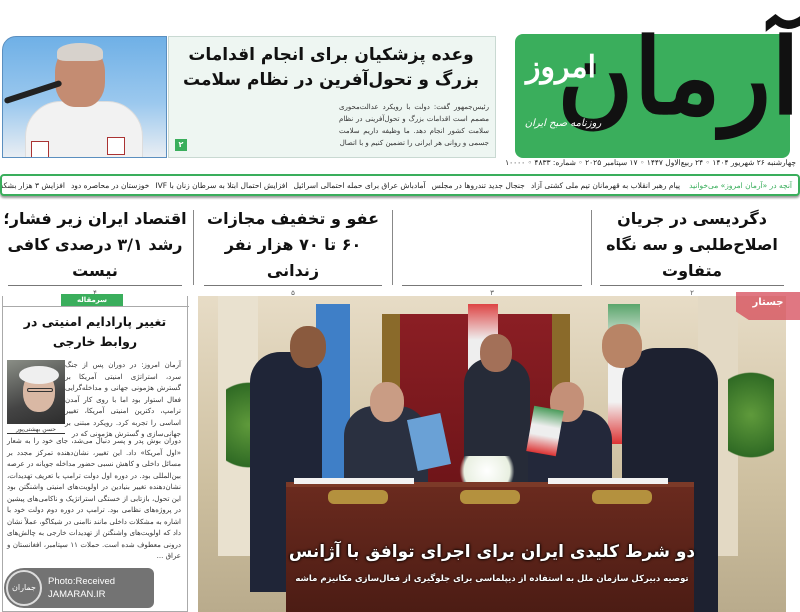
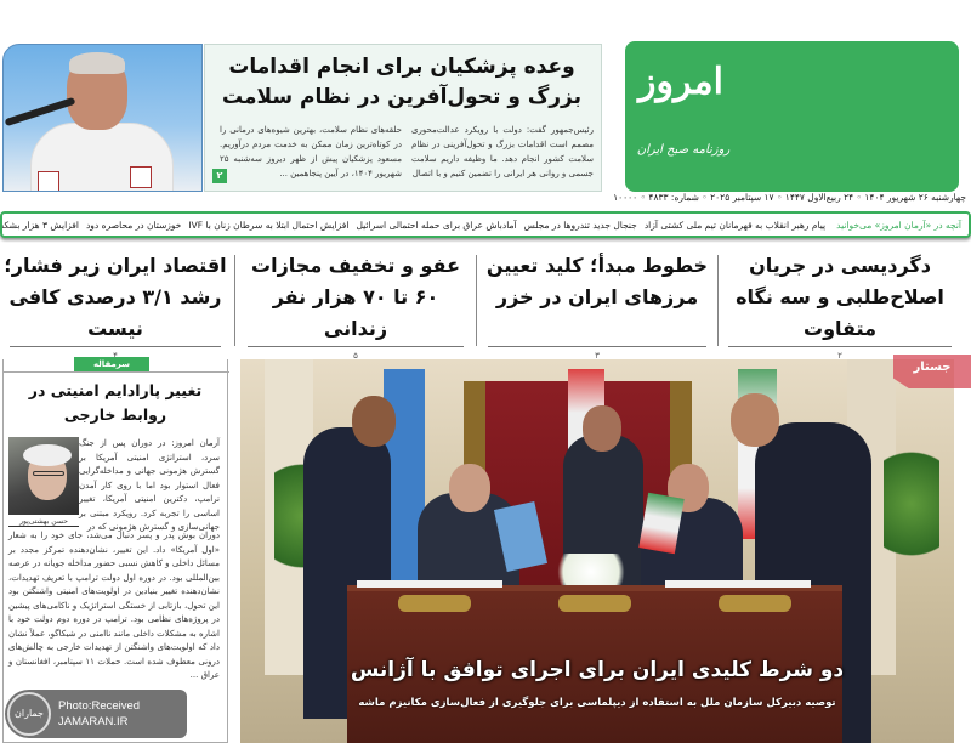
- آرمان
  امروز
  روزنامه صبح ایران
  چهارشنبه ۲۶ شهریور ۱۴۰۴ ◦ ۲۴ ربیع‌الاول ۱۴۴۷ ◦ ۱۷ سپتامبر ۲۰۲۵ ◦ شماره: ۴۸۳۳ ◦ ۱۰۰۰۰
  وعده پزشکیان برای انجام اقدامات بزرگ و تحول‌آفرین در نظام سلامت
  رئیس‌جمهور گفت: دولت با رویکرد عدالت‌محوری مصمم است اقدامات بزرگ و تحول‌آفرینی در نظام سلامت کشور انجام دهد. ما وظیفه داریم سلامت جسمی و روانی هر ایرانی را تضمین کنیم و با اتصال
+ حلقه‌های نظام سلامت، بهترین شیوه‌های درمانی را در کوتاه‌ترین زمان ممکن به خدمت مردم درآوریم. مسعود پزشکیان پیش از ظهر دیروز سه‌شنبه ۲۵ شهریور ۱۴۰۴، در آیین پنجاهمین ...
  ۲
  آنچه در «آرمان امروز» می‌خوانید
  پیام رهبر انقلاب به قهرمانان تیم ملی کشتی آزاد
  جنجال جدید تندروها در مجلس
  آمادباش عراق برای حمله احتمالی اسرائیل
  افزایش احتمال ابتلا به سرطان زنان با IVF
  خوزستان در محاصره دود
  دگردیسی در جریان اصلاح‌طلبی و سه نگاه متفاوت
  ۲
+ خطوط مبدأ؛ کلید تعیین مرزهای ایران در خزر
  ۳
  عفو و تخفیف مجازات ۶۰ تا ۷۰ هزار نفر زندانی
  ۵
  اقتصاد ایران زیر فشار؛ رشد ۳/۱ درصدی کافی نیست
  ۴
  سرمقاله
  تغییر پارادایم امنیتی در روابط خارجی
  آرمان امروز: در دوران پس از جنگ سرد، استراتژی امنیتی آمریکا بر گسترش هژمونی جهانی و مداخله‌گرایی فعال استوار بود اما با روی کار آمدن ترامپ، دکترین امنیتی آمریکا، تغییر اساسی را تجربه کرد. رویکرد مبتنی بر جهانی‌سازی و گسترش هژمونی که در
  دوران بوش پدر و پسر دنبال می‌شد، جای خود را به شعار «اول آمریکا» داد. این تغییر، نشان‌دهنده تمرکز مجدد بر مسائل داخلی و کاهش نسبی حضور مداخله جویانه در عرصه بین‌المللی بود. در دوره اول دولت ترامپ با تعریف تهدیدات، نشان‌دهنده تغییر بنیادین در اولویت‌های امنیتی واشنگتن بود این تحول، بازتابی از خستگی استراتژیک و ناکامی‌های پیشین در پروژه‌های نظامی بود. ترامپ در دوره دوم دولت خود با اشاره به مشکلات داخلی مانند ناامنی در شیکاگو، عملاً نشان داد که اولویت‌های واشنگتن از تهدیدات خارجی به چالش‌های درونی معطوف شده است. حملات ۱۱ سپتامبر، افغانستان و عراق ...
  دو شرط کلیدی ایران برای اجرای توافق با آژانس
  توصیه دبیرکل سازمان ملل به استفاده از دیپلماسی برای جلوگیری از فعال‌سازی مکانیزم ماشه
  جستار
  جماران
  Photo:Received
  JAMARAN.IR
